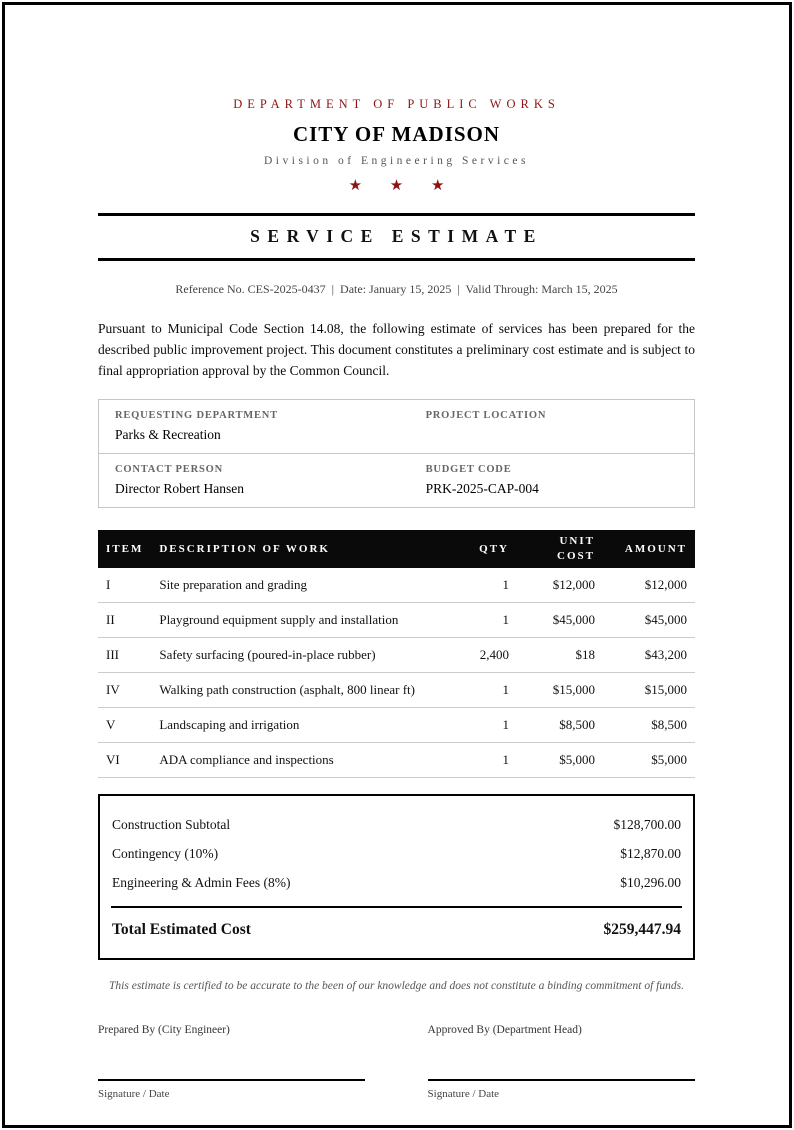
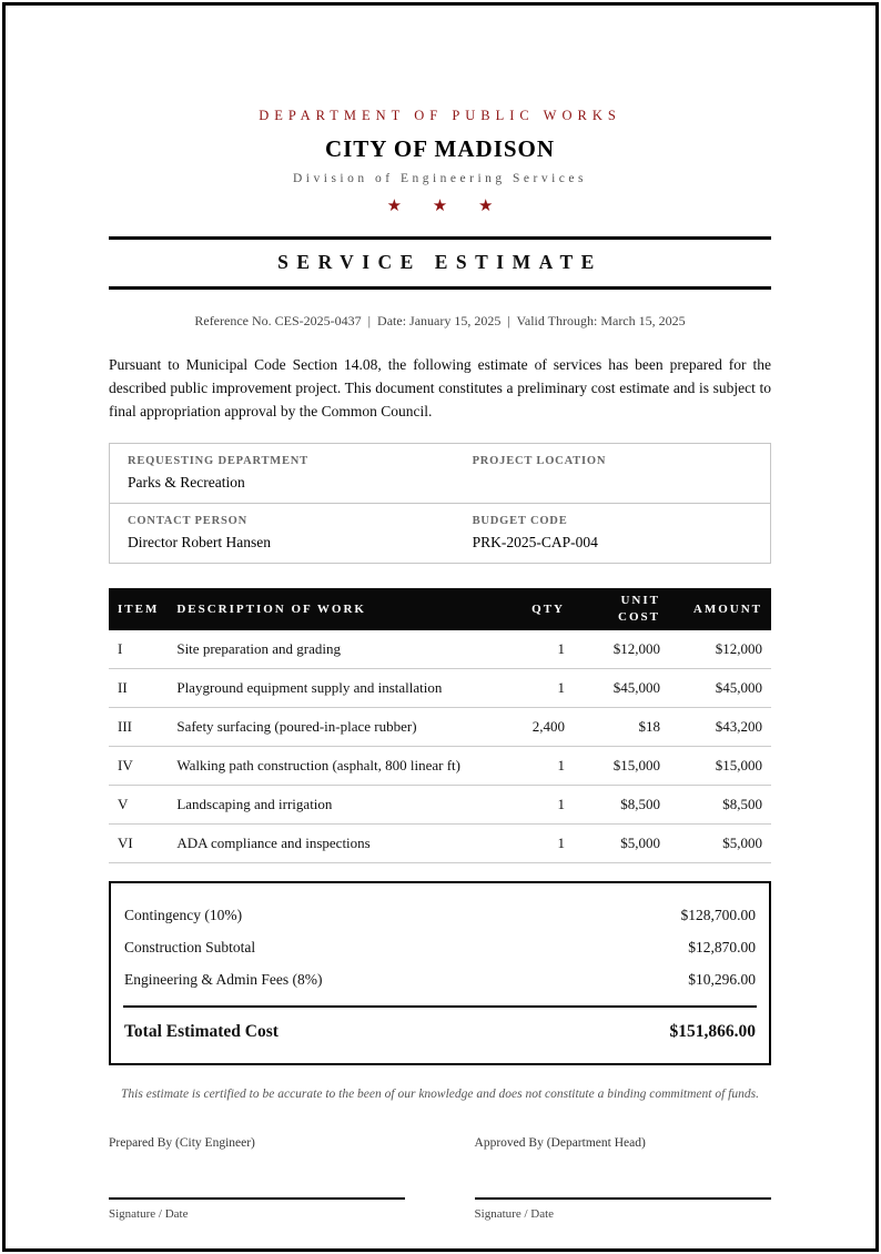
  DEPARTMENT OF PUBLIC WORKS
  CITY OF MADISON
  Division of Engineering Services
  ★ ★ ★
  SERVICE ESTIMATE
  Reference No. CES-2025-0437 | Date: January 15, 2025 | Valid Through: March 15, 2025
  Pursuant to Municipal Code Section 14.08, the following estimate of services has been prepared for the described public improvement project. This document constitutes a preliminary cost estimate and is subject to final appropriation approval by the Common Council.
  REQUESTING DEPARTMENT
  Parks & Recreation
  PROJECT LOCATION
  CONTACT PERSON
  Director Robert Hansen
  BUDGET CODE
  PRK-2025-CAP-004
  ITEM	DESCRIPTION OF WORK	QTY	UNIT COST	AMOUNT
  I	Site preparation and grading	1	$12,000	$12,000
  II	Playground equipment supply and installation	1	$45,000	$45,000
  III	Safety surfacing (poured-in-place rubber)	2,400	$18	$43,200
  IV	Walking path construction (asphalt, 800 linear ft)	1	$15,000	$15,000
  V	Landscaping and irrigation	1	$8,500	$8,500
  VI	ADA compliance and inspections	1	$5,000	$5,000
- Construction Subtotal
+ Contingency (10%)
  $128,700.00
- Contingency (10%)
+ Construction Subtotal
  $12,870.00
  Engineering & Admin Fees (8%)
  $10,296.00
  Total Estimated Cost
- $259,447.94
+ $151,866.00
  This estimate is certified to be accurate to the been of our knowledge and does not constitute a binding commitment of funds.
  Prepared By (City Engineer)
  Signature / Date
  Approved By (Department Head)
  Signature / Date
